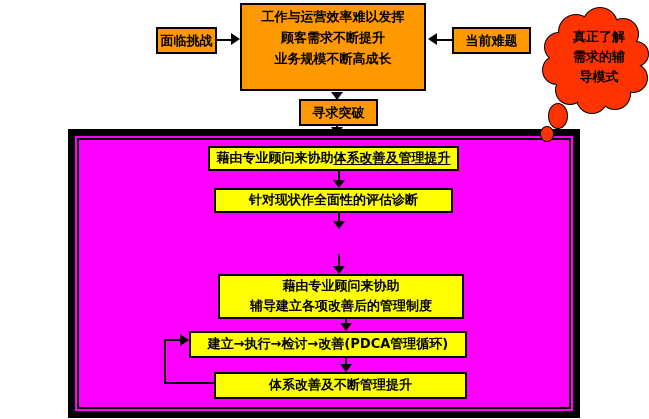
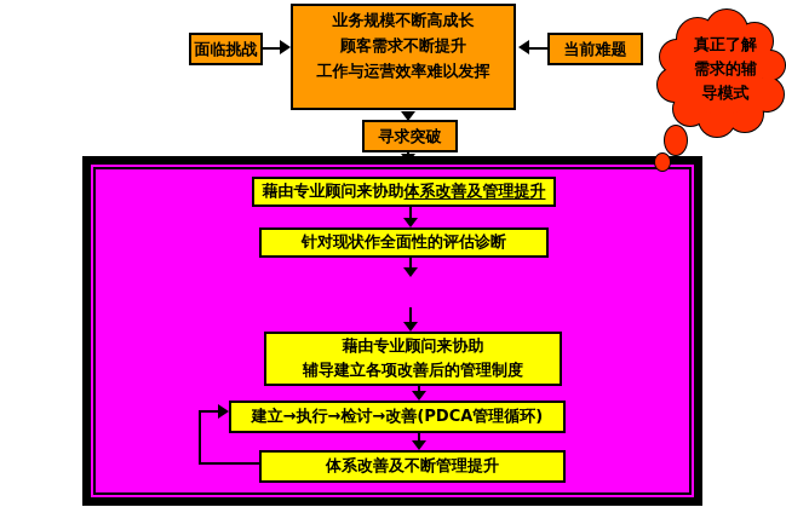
  面临挑战
- 工作与运营效率难以发挥
+ 业务规模不断高成长
  顾客需求不断提升
- 业务规模不断高成长
+ 工作与运营效率难以发挥
  当前难题
  寻求突破
  藉由专业顾问来协助体系改善及管理提升
  针对现状作全面性的评估诊断
  藉由专业顾问来协助
  辅导建立各项改善后的管理制度
  建立→执行→检讨→改善(PDCA管理循环)
  体系改善及不断管理提升
  真正了解
  需求的辅
  导模式
